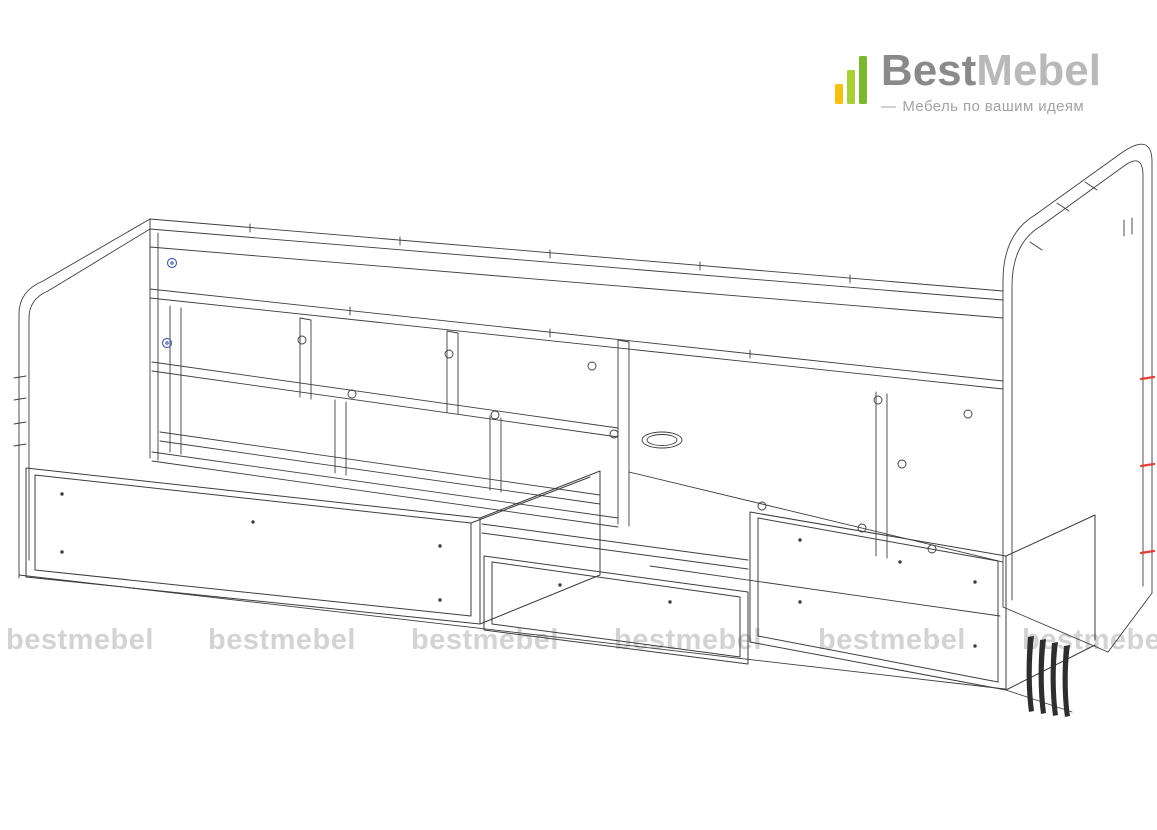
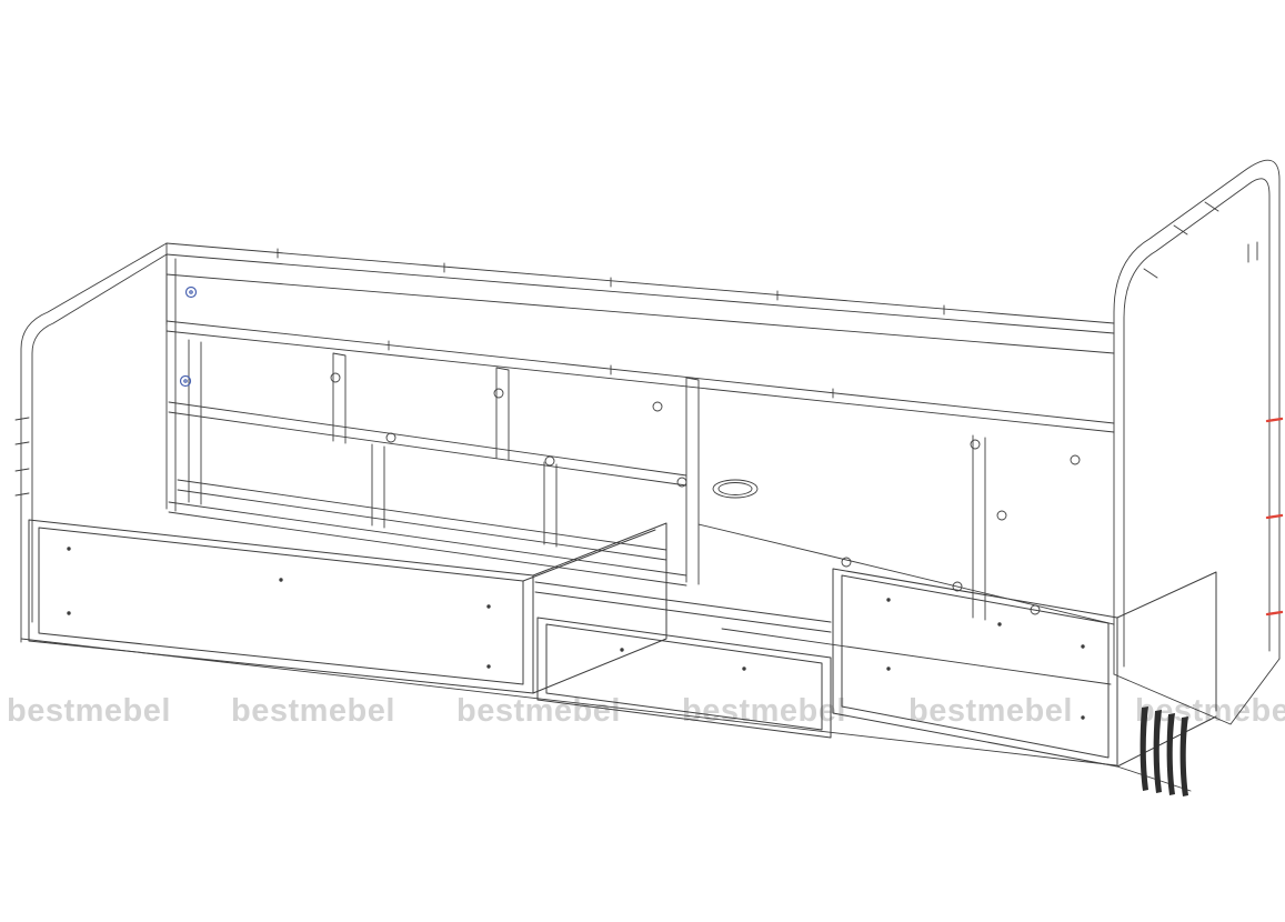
  bestmebel
  bestmebel
  bestmebel
  bestmebel
  bestmebel
  estmebe
- BestMebel
- —
- Мебель по вашим идеям
